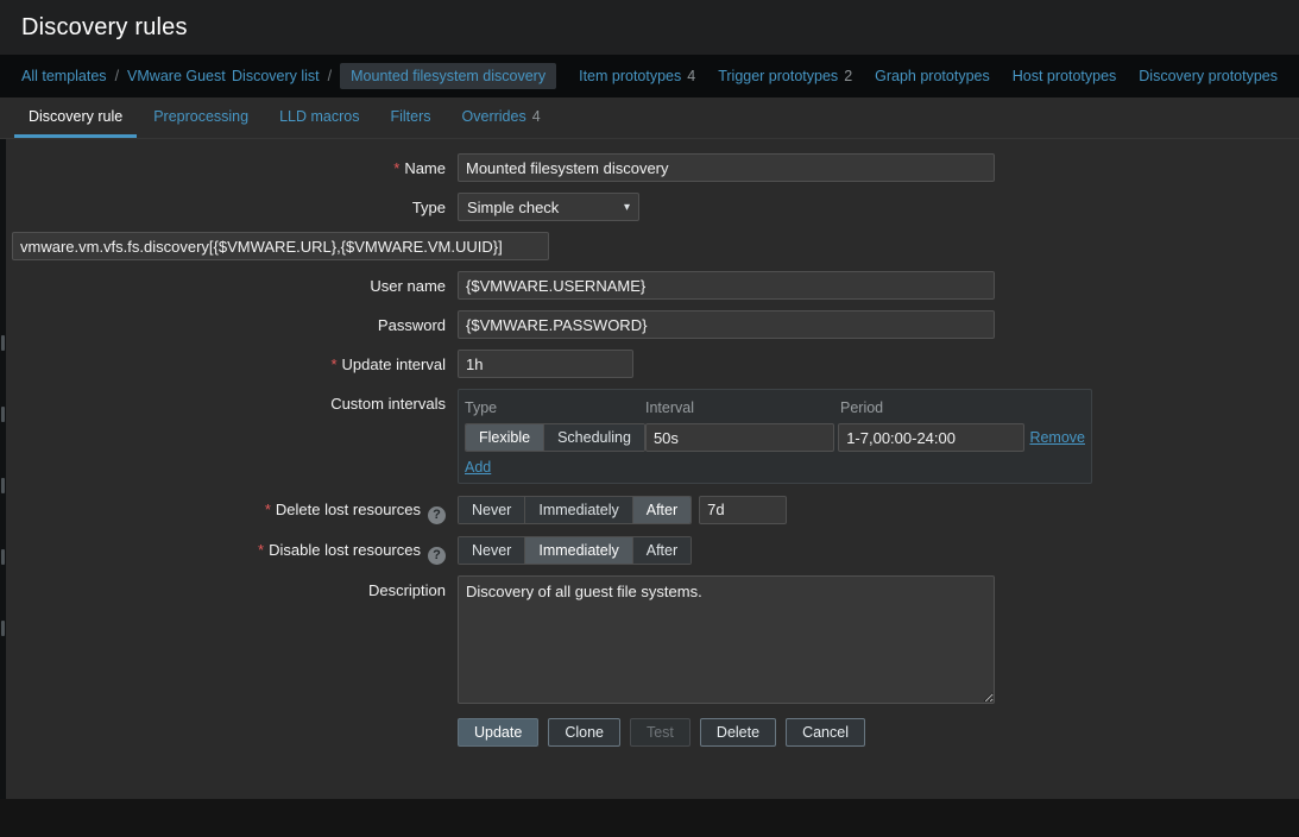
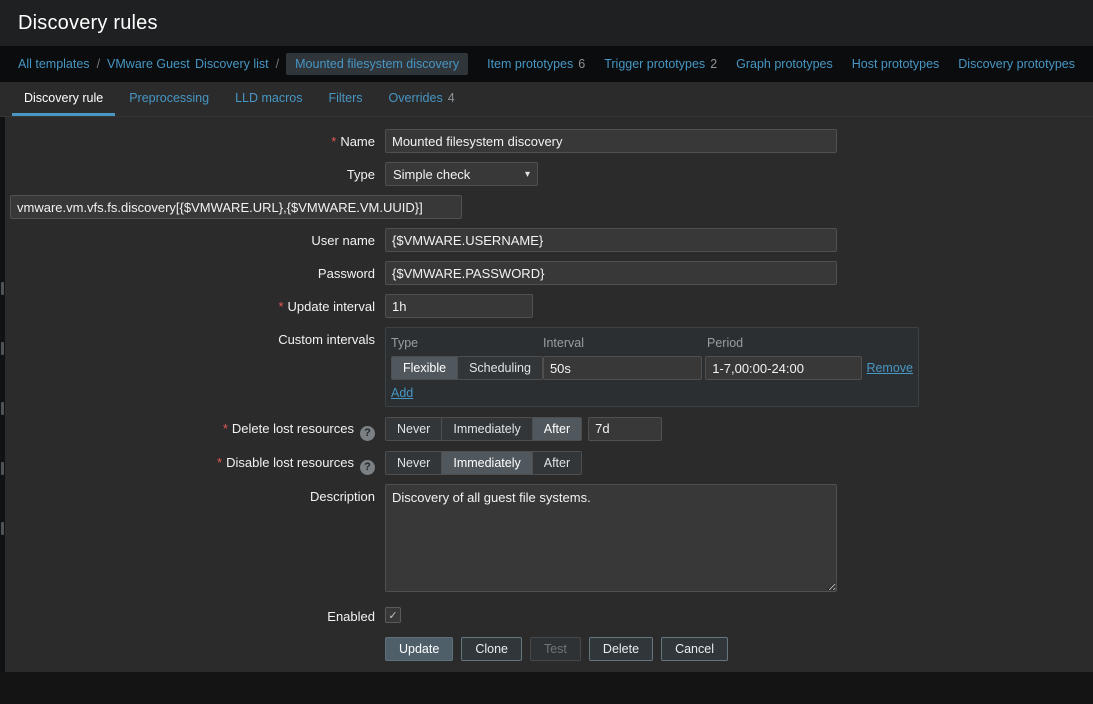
  Discovery rules
  All templates
  /
  VMware Guest
  Discovery list
  /
  Mounted filesystem discovery
- Item prototypes 4
+ Item prototypes 6
  Trigger prototypes 2
  Graph prototypes
  Host prototypes
  Discovery prototypes
  Discovery rule
  Preprocessing
  LLD macros
  Filters
  Overrides
  4
  * Name
  Mounted filesystem discovery
  Type
  Simple check
  ▾
  vmware.vm.vfs.fs.discovery[{$VMWARE.URL},{$VMWARE.VM.UUID}]
  User name
  {$VMWARE.USERNAME}
  Password
  {$VMWARE.PASSWORD}
  * Update interval
  1h
  Custom intervals
  Type
  Interval
  Period
  Flexible
  Scheduling
  50s
  1-7,00:00-24:00
  Remove
  Add
  * Delete lost resources ?
  Never
  Immediately
  After
  7d
  * Disable lost resources ?
  Never
  Immediately
  After
  Description
  Discovery of all guest file systems.
+ Enabled
+ ✓
  Update
  Clone
  Test
  Delete
  Cancel
